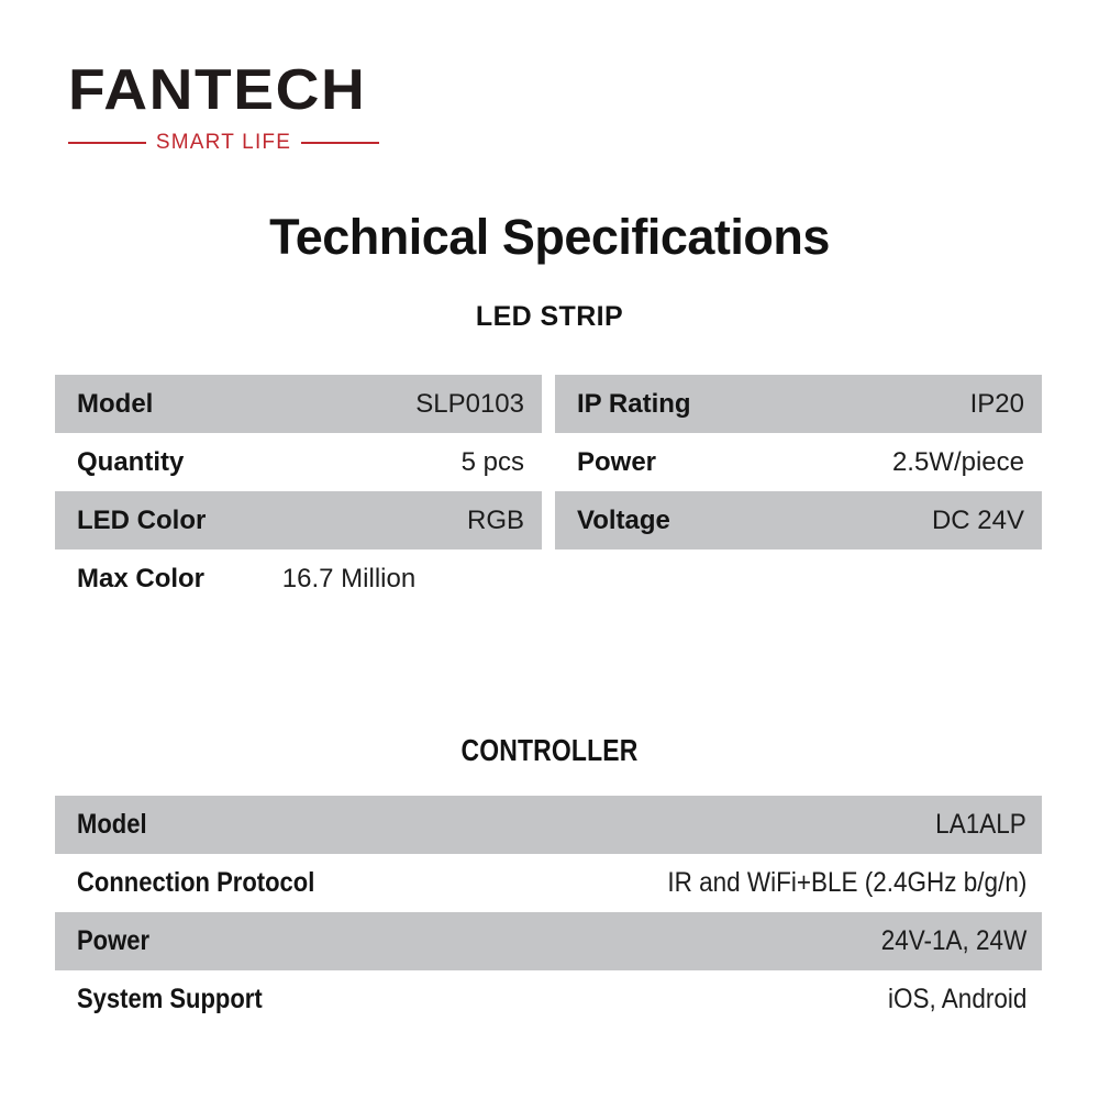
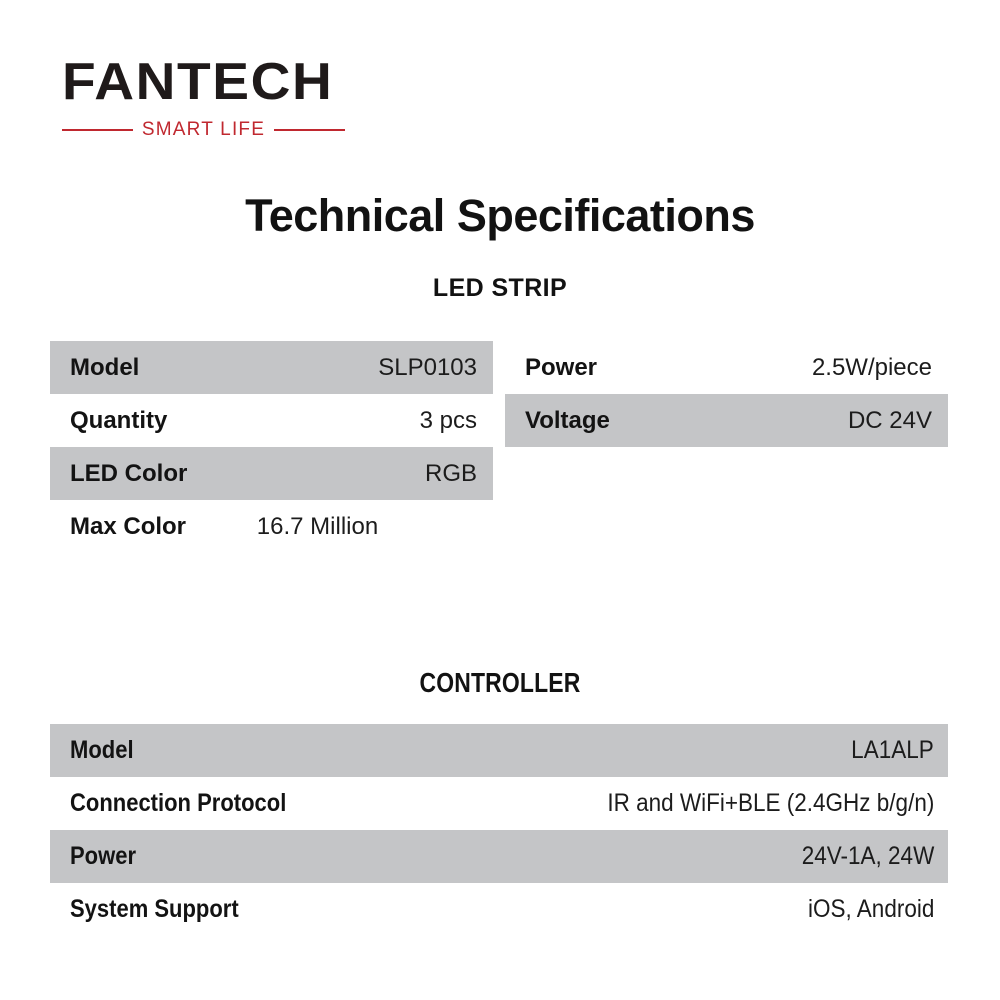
  FANTECH
  SMART LIFE
  Technical Specifications
  LED STRIP
  Model
  SLP0103
  Quantity
- 5 pcs
+ 3 pcs
  LED Color
  RGB
  Max Color
  16.7 Million
- IP Rating
- IP20
  Power
  2.5W/piece
  Voltage
  DC 24V
  CONTROLLER
  Model
  LA1ALP
  Connection Protocol
  IR and WiFi+BLE (2.4GHz b/g/n)
  Power
  24V-1A, 24W
  System Support
  iOS, Android
